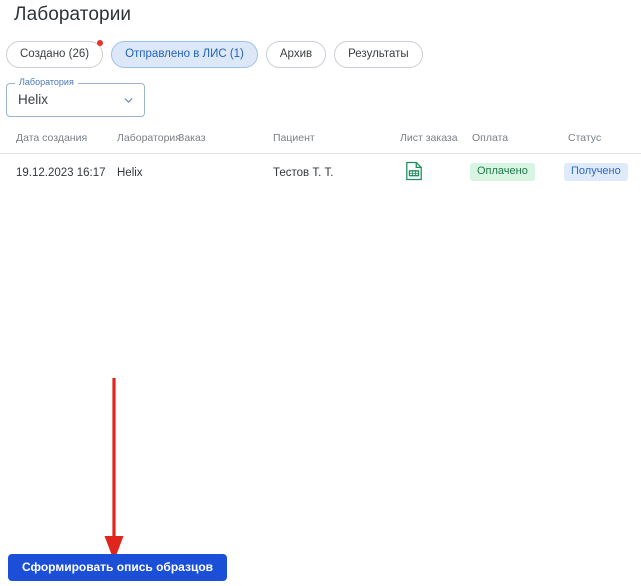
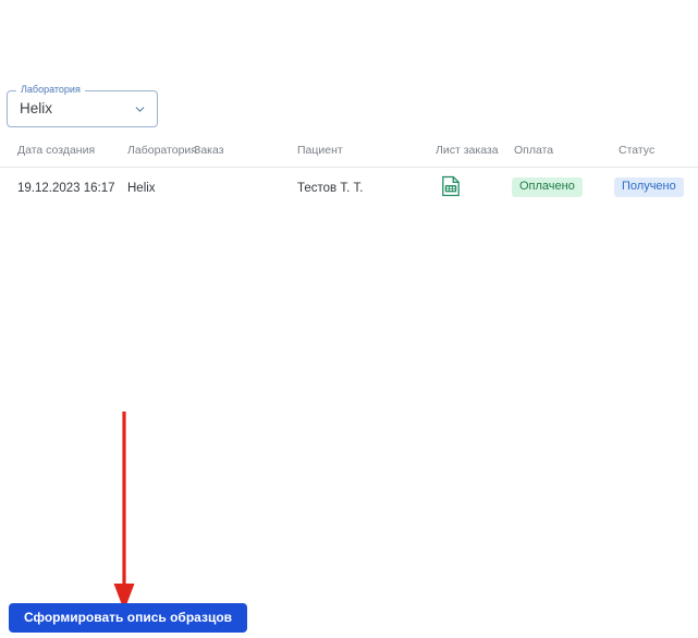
- Лаборатории
- Создано (26)
- Отправлено в ЛИС (1)
- Архив
- Результаты
  Лаборатория
  Helix
  Дата создания
  Лаборатория
  Заказ
  Пациент
  Лист заказа
  Оплата
  Статус
  19.12.2023 16:17
  Helix
  Тестов Т. Т.
  Оплачено
  Получено
  Сформировать опись образцов
